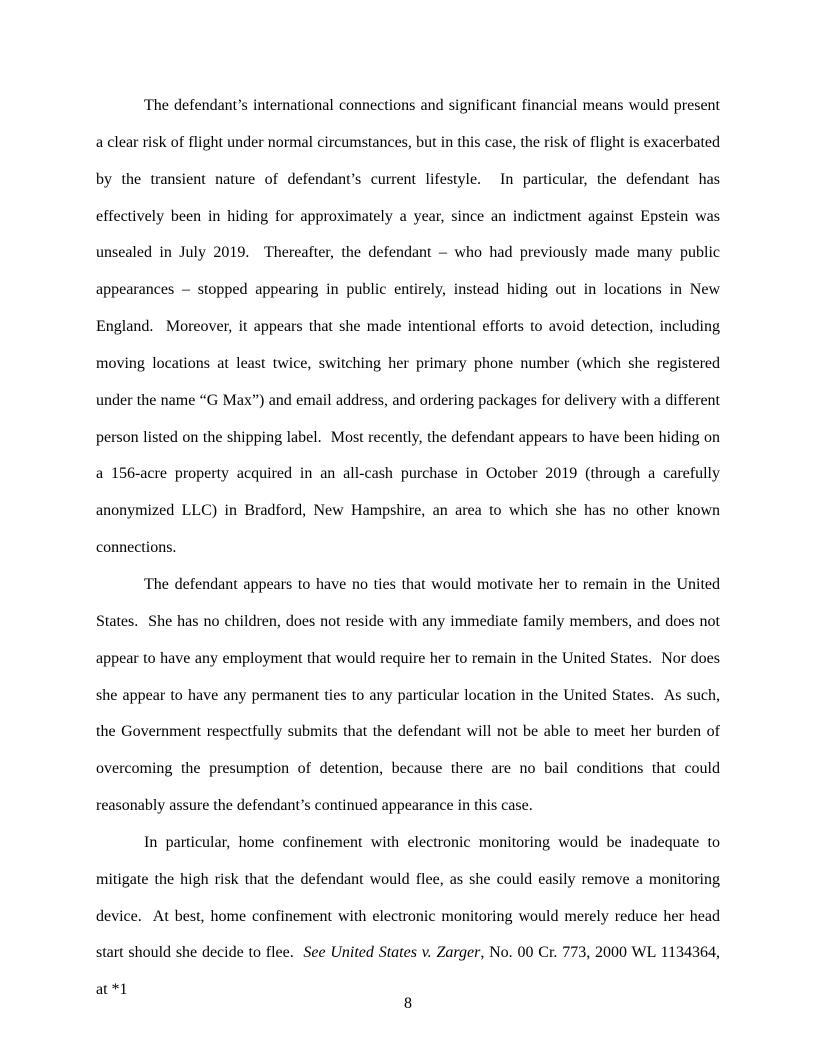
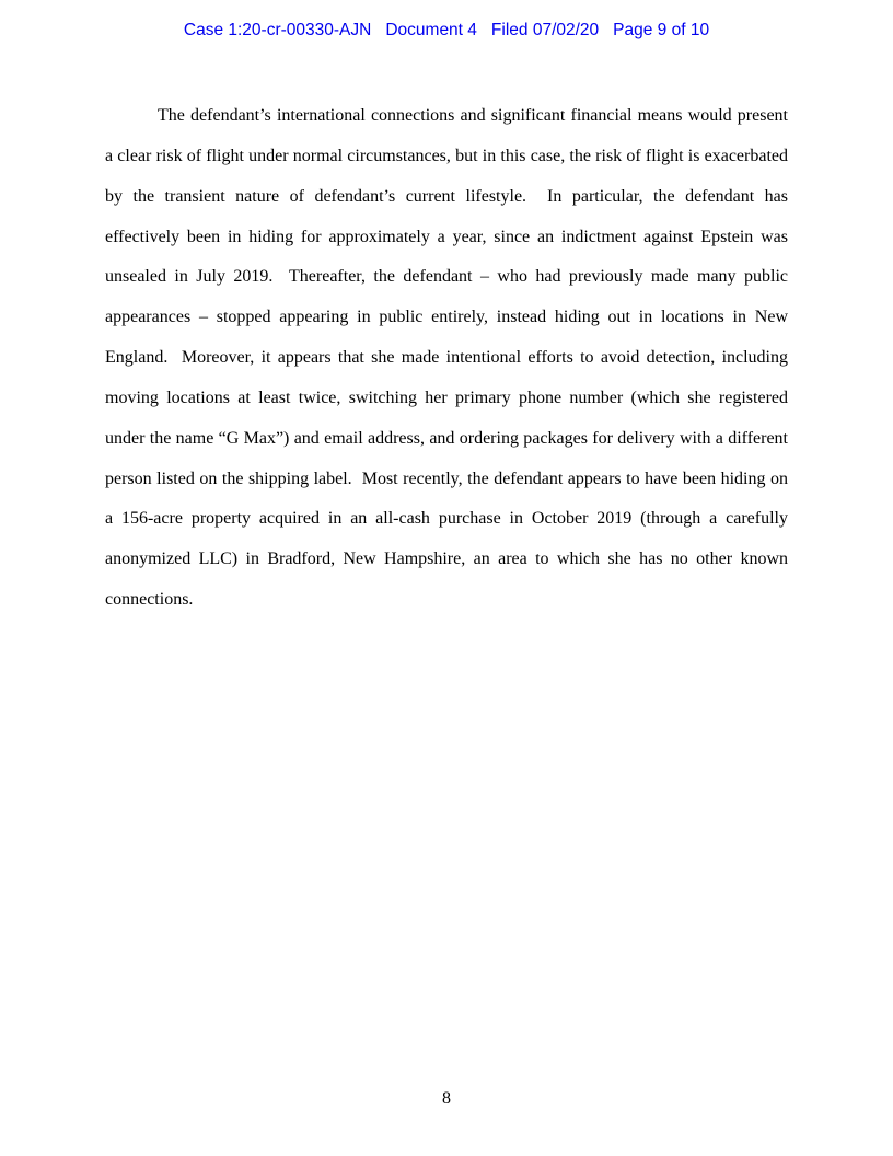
+ Case 1:20-cr-00330-AJN
+ Document 4
+ Filed 07/02/20
+ Page 9 of 10
  The defendant’s international connections and significant financial means would present a clear risk of flight under normal circumstances, but in this case, the risk of flight is exacerbated by the transient nature of defendant’s current lifestyle. In particular, the defendant has effectively been in hiding for approximately a year, since an indictment against Epstein was unsealed in July 2019. Thereafter, the defendant – who had previously made many public appearances – stopped appearing in public entirely, instead hiding out in locations in New England. Moreover, it appears that she made intentional efforts to avoid detection, including moving locations at least twice, switching her primary phone number (which she registered under the name “G Max”) and email address, and ordering packages for delivery with a different person listed on the shipping label. Most recently, the defendant appears to have been hiding on a 156-acre property acquired in an all-cash purchase in October 2019 (through a carefully anonymized LLC) in Bradford, New Hampshire, an area to which she has no other known connections.
- The defendant appears to have no ties that would motivate her to remain in the United States. She has no children, does not reside with any immediate family members, and does not appear to have any employment that would require her to remain in the United States. Nor does she appear to have any permanent ties to any particular location in the United States. As such, the Government respectfully submits that the defendant will not be able to meet her burden of overcoming the presumption of detention, because there are no bail conditions that could reasonably assure the defendant’s continued appearance in this case.
- In particular, home confinement with electronic monitoring would be inadequate to mitigate the high risk that the defendant would flee, as she could easily remove a monitoring device. At best, home confinement with electronic monitoring would merely reduce her head start should she decide to flee. See United States v. Zarger, No. 00 Cr. 773, 2000 WL 1134364, at *1
  8
